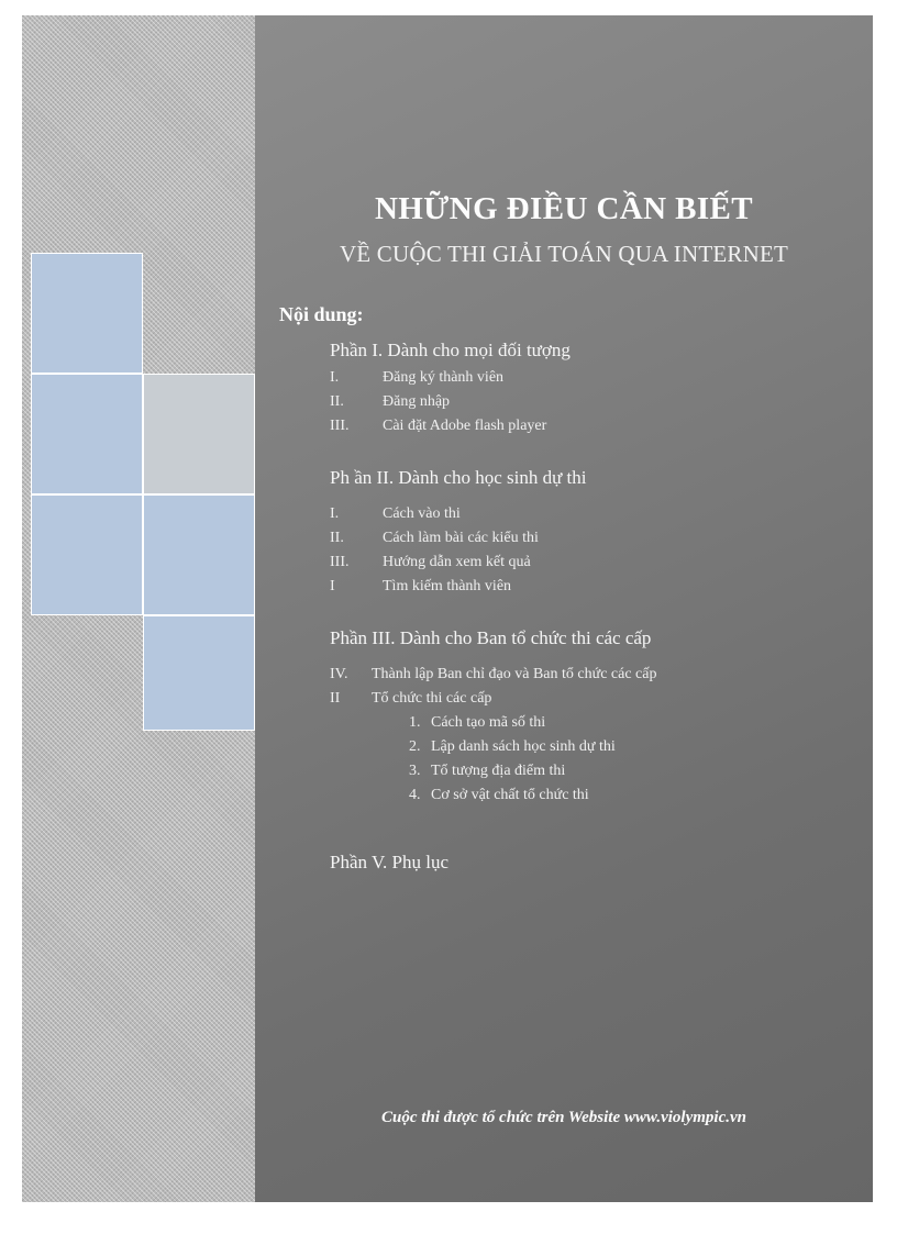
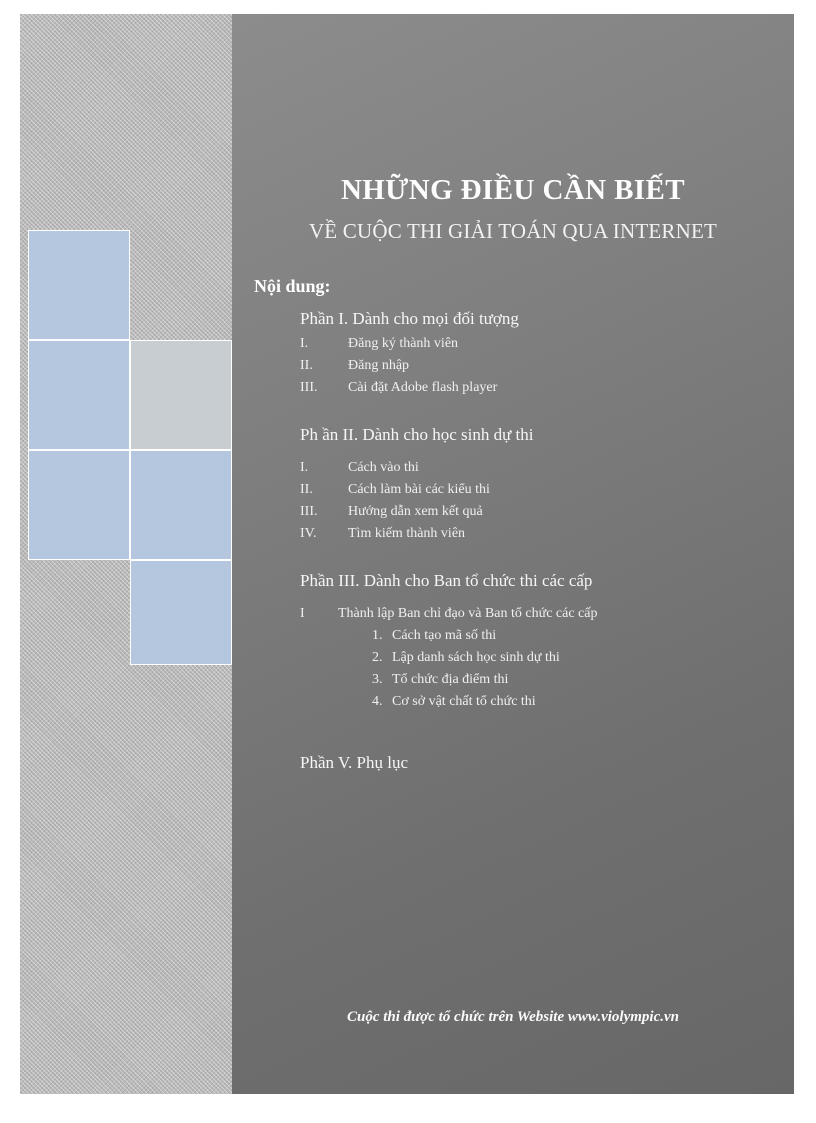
  NHỮNG ĐIỀU CẦN BIẾT
  VỀ CUỘC THI GIẢI TOÁN QUA INTERNET
  Nội dung:
  Phần I. Dành cho mọi đối tượng
  I.
  Đăng ký thành viên
  II.
  Đăng nhập
  III.
  Cài đặt Adobe flash player
  Ph ần II. Dành cho học sinh dự thi
  I.
  Cách vào thi
  II.
  Cách làm bài các kiểu thi
  III.
  Hướng dẫn xem kết quả
- I
+ IV.
  Tìm kiếm thành viên
  Phần III. Dành cho Ban tổ chức thi các cấp
- IV.
+ I
  Thành lập Ban chỉ đạo và Ban tổ chức các cấp
- II
- Tổ chức thi các cấp
  1.
  Cách tạo mã số thi
  2.
  Lập danh sách học sinh dự thi
  3.
- Tổ tượng địa điểm thi
+ Tổ chức địa điểm thi
  4.
  Cơ sở vật chất tổ chức thi
  Phần V. Phụ lục
  Cuộc thi được tổ chức trên Website www.violympic.vn
